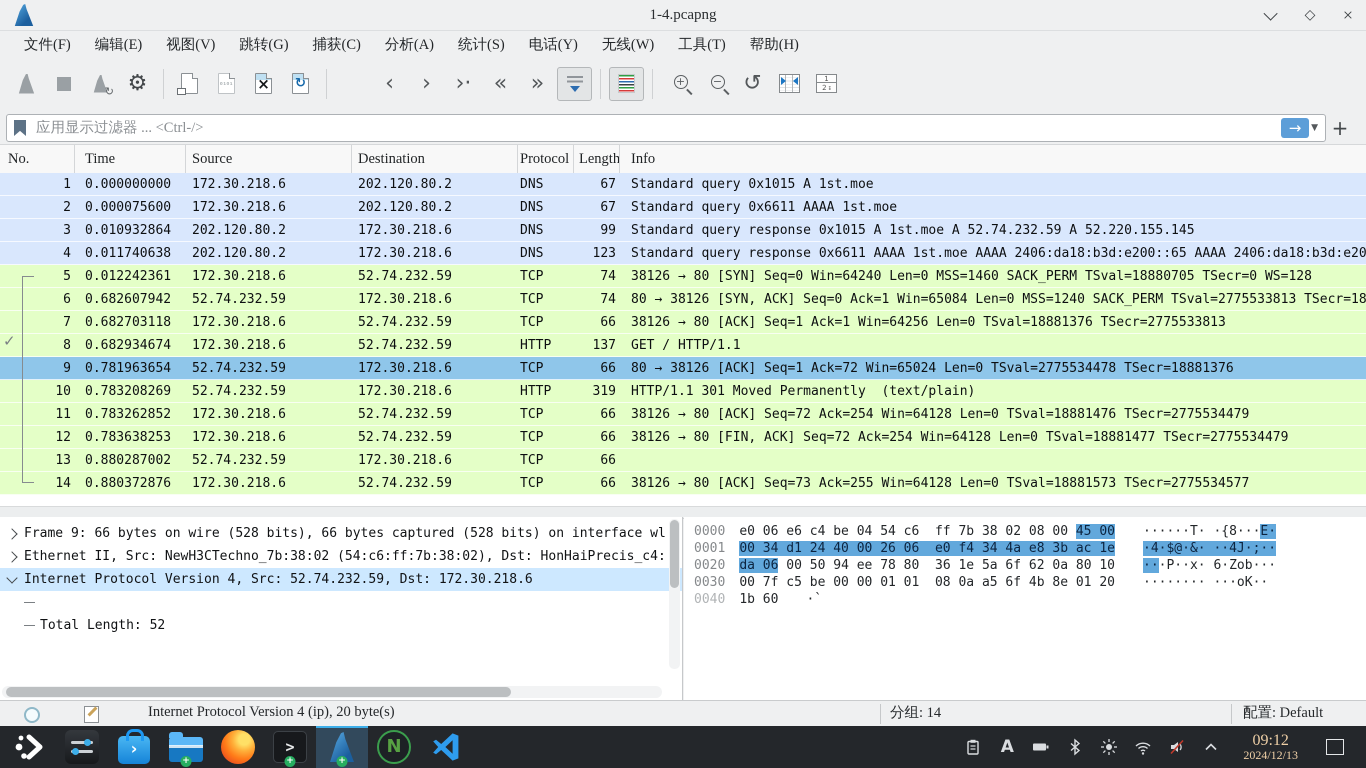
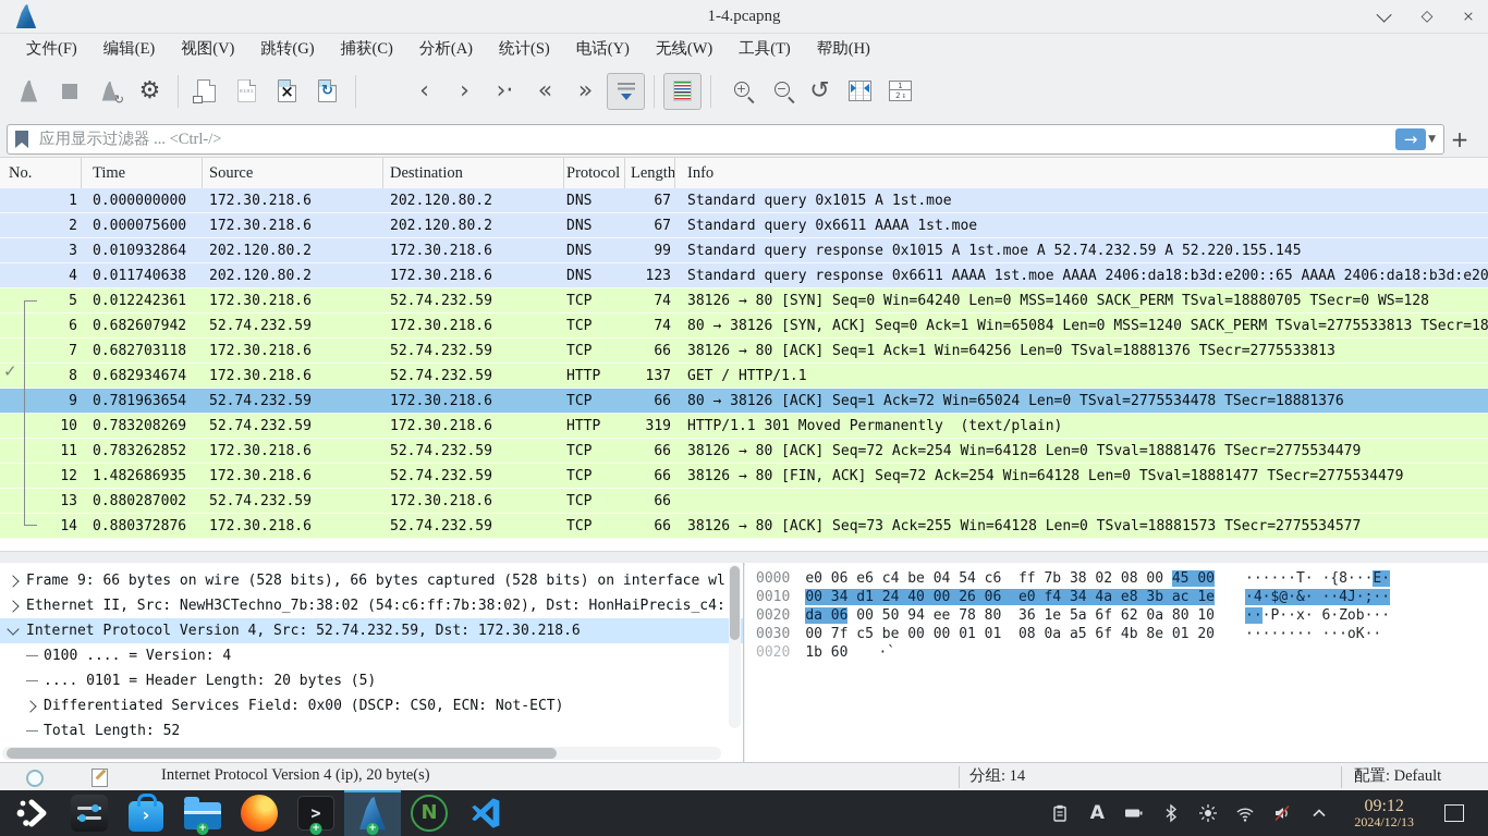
  1-4.pcapng
  ◇
  ×
  文件(F)
  编辑(E)
  视图(V)
  跳转(G)
  捕获(C)
  分析(A)
  统计(S)
  电话(Y)
  无线(W)
  工具(T)
  帮助(H)
  ⚙
  ×
  ↻
  ‹
  ›
  ›·
  «
  »
  +
  −
  ↺
  应用显示过滤器 ... <Ctrl-/>
  →
  ▼
  +
  No.
  Time
  Source
  Destination
  Protocol
  Length
  Info
  1
  0.000000000
  172.30.218.6
  202.120.80.2
  DNS
  67
  Standard query 0x1015 A 1st.moe
  2
  0.000075600
  172.30.218.6
  202.120.80.2
  DNS
  67
  Standard query 0x6611 AAAA 1st.moe
  3
  0.010932864
  202.120.80.2
  172.30.218.6
  DNS
  99
  Standard query response 0x1015 A 1st.moe A 52.74.232.59 A 52.220.155.145
  4
  0.011740638
  202.120.80.2
  172.30.218.6
  DNS
  123
  Standard query response 0x6611 AAAA 1st.moe AAAA 2406:da18:b3d:e200::65 AAAA 2406:da18:b3d:e20
  5
  0.012242361
  172.30.218.6
  52.74.232.59
  TCP
  74
  38126 → 80 [SYN] Seq=0 Win=64240 Len=0 MSS=1460 SACK_PERM TSval=18880705 TSecr=0 WS=128
  6
  0.682607942
  52.74.232.59
  172.30.218.6
  TCP
  74
  80 → 38126 [SYN, ACK] Seq=0 Ack=1 Win=65084 Len=0 MSS=1240 SACK_PERM TSval=2775533813 TSecr=18
  7
  0.682703118
  172.30.218.6
  52.74.232.59
  TCP
  66
  38126 → 80 [ACK] Seq=1 Ack=1 Win=64256 Len=0 TSval=18881376 TSecr=2775533813
  8
  0.682934674
  172.30.218.6
  52.74.232.59
  HTTP
  137
  GET / HTTP/1.1
  9
  0.781963654
  52.74.232.59
  172.30.218.6
  TCP
  66
  80 → 38126 [ACK] Seq=1 Ack=72 Win=65024 Len=0 TSval=2775534478 TSecr=18881376
  10
  0.783208269
  52.74.232.59
  172.30.218.6
  HTTP
  319
  HTTP/1.1 301 Moved Permanently (text/plain)
  11
  0.783262852
  172.30.218.6
  52.74.232.59
  TCP
  66
  38126 → 80 [ACK] Seq=72 Ack=254 Win=64128 Len=0 TSval=18881476 TSecr=2775534479
  12
- 0.783638253
+ 1.482686935
  172.30.218.6
  52.74.232.59
  TCP
  66
  38126 → 80 [FIN, ACK] Seq=72 Ack=254 Win=64128 Len=0 TSval=18881477 TSecr=2775534479
  13
  0.880287002
  52.74.232.59
  172.30.218.6
  TCP
  66
  14
  0.880372876
  172.30.218.6
  52.74.232.59
  TCP
  66
  38126 → 80 [ACK] Seq=73 Ack=255 Win=64128 Len=0 TSval=18881573 TSecr=2775534577
  ✓
  Frame 9: 66 bytes on wire (528 bits), 66 bytes captured (528 bits) on interface wl
  Ethernet II, Src: NewH3CTechno_7b:38:02 (54:c6:ff:7b:38:02), Dst: HonHaiPrecis_c4:
  Internet Protocol Version 4, Src: 52.74.232.59, Dst: 172.30.218.6
+ 0100 .... = Version: 4
+ .... 0101 = Header Length: 20 bytes (5)
+ Differentiated Services Field: 0x00 (DSCP: CS0, ECN: Not-ECT)
  Total Length: 52
  0000 e0 06 e6 c4 be 04 54 c6 ff 7b 38 02 08 00 45 00 ······T· ·{8···E·
- 0001 00 34 d1 24 40 00 26 06 e0 f4 34 4a e8 3b ac 1e ·4·$@·&· ··4J·;··
+ 0010 00 34 d1 24 40 00 26 06 e0 f4 34 4a e8 3b ac 1e ·4·$@·&· ··4J·;··
  0020 da 06 00 50 94 ee 78 80 36 1e 5a 6f 62 0a 80 10 ···P··x· 6·Zob···
  0030 00 7f c5 be 00 00 01 01 08 0a a5 6f 4b 8e 01 20 ········ ···oK··
- 0040 1b 60 ·`
+ 0020 1b 60 ·`
  Internet Protocol Version 4 (ip), 20 byte(s)
  分组: 14
  配置: Default
  +
  >
  +
  +
  N
  A
  09:12
  2024/12/13
